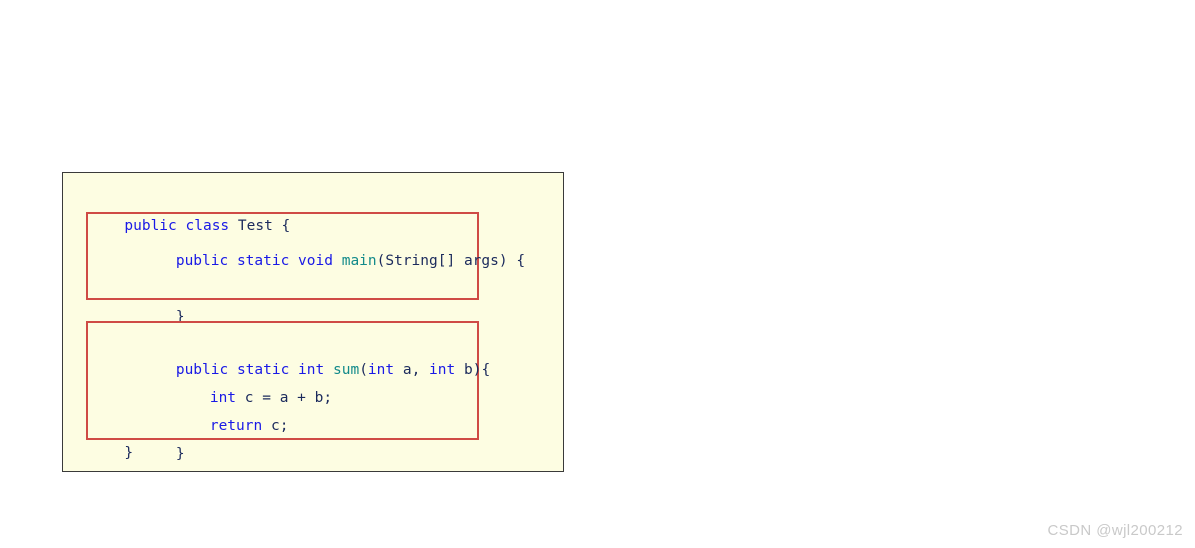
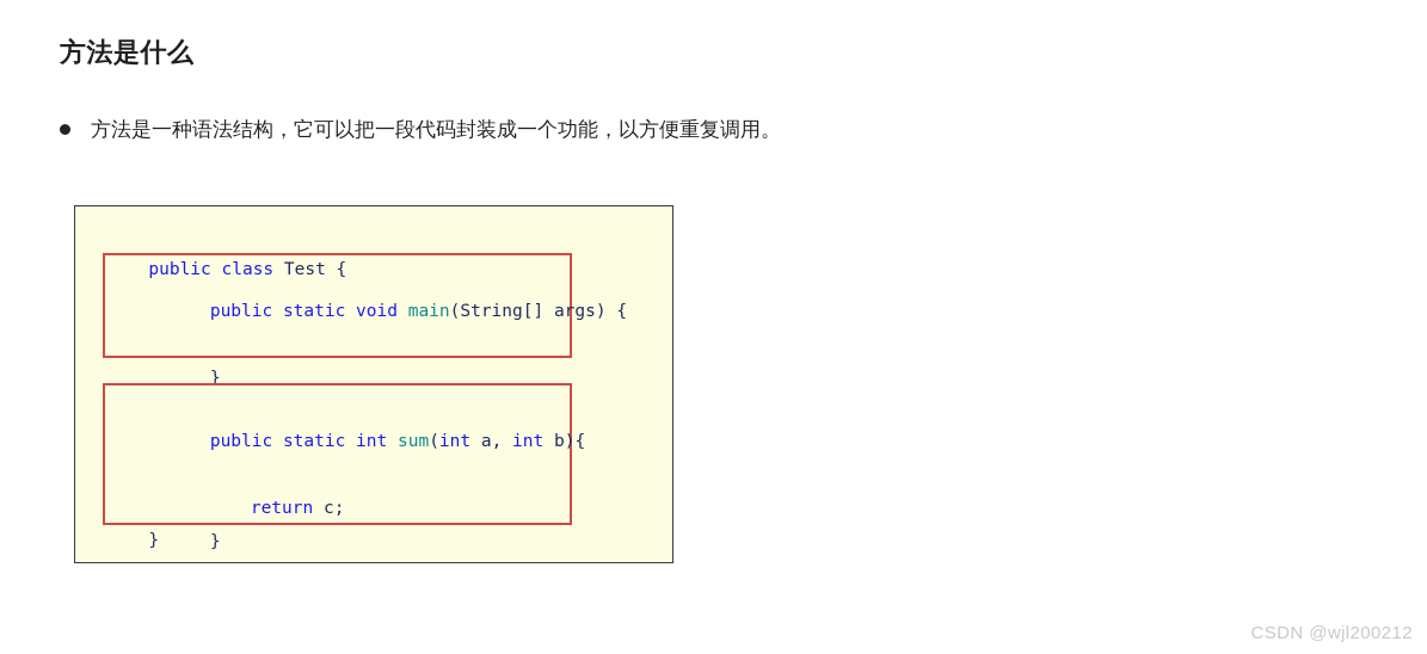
+ 方法是什么
+ 方法是一种语法结构，它可以把一段代码封装成一个功能，以方便重复调用。
  public class Test {
  public static void main(String[] args) {
  }
  public static int sum(int a, int b){
- int c = a + b;
  return c;
  }
  }
  CSDN @wjl200212
